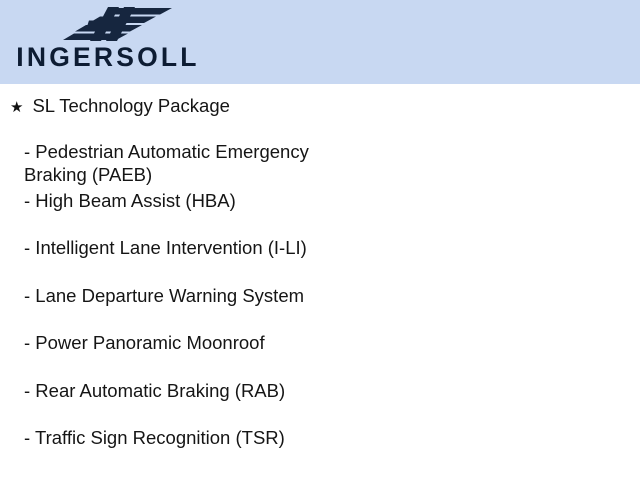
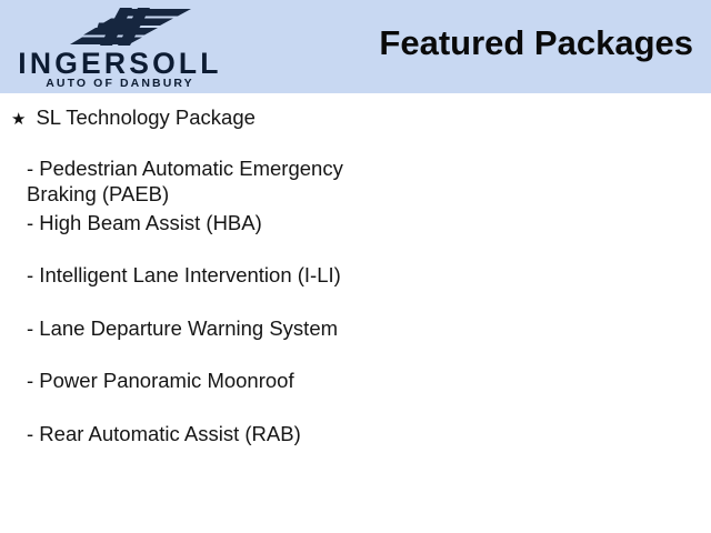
  INGERSOLL
+ AUTO OF DANBURY
+ Featured Packages
  ★
  SL Technology Package
  - Pedestrian Automatic Emergency
  Braking (PAEB)
  - High Beam Assist (HBA)
  - Intelligent Lane Intervention (I-LI)
  - Lane Departure Warning System
  - Power Panoramic Moonroof
- - Rear Automatic Braking (RAB)
+ - Rear Automatic Assist (RAB)
- - Traffic Sign Recognition (TSR)
